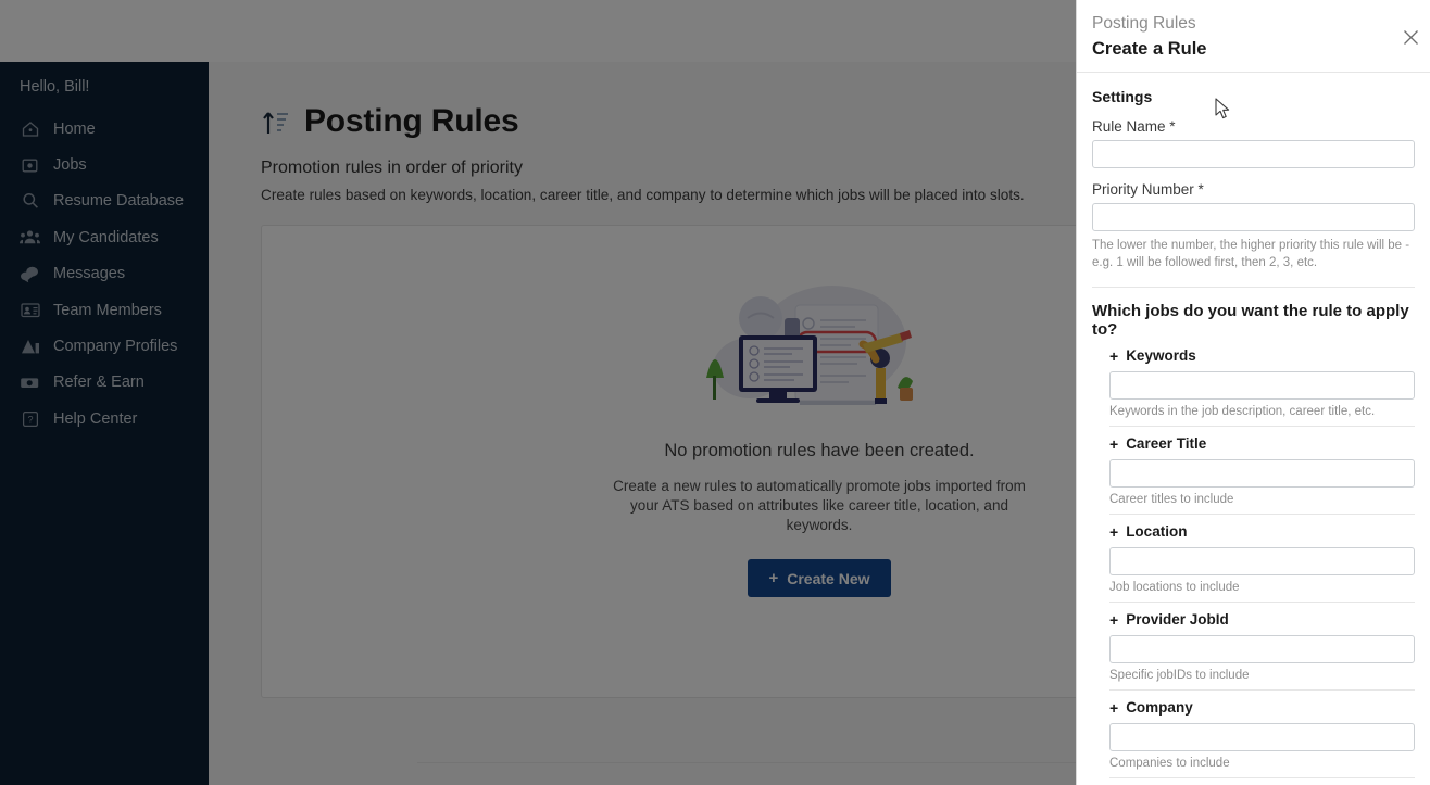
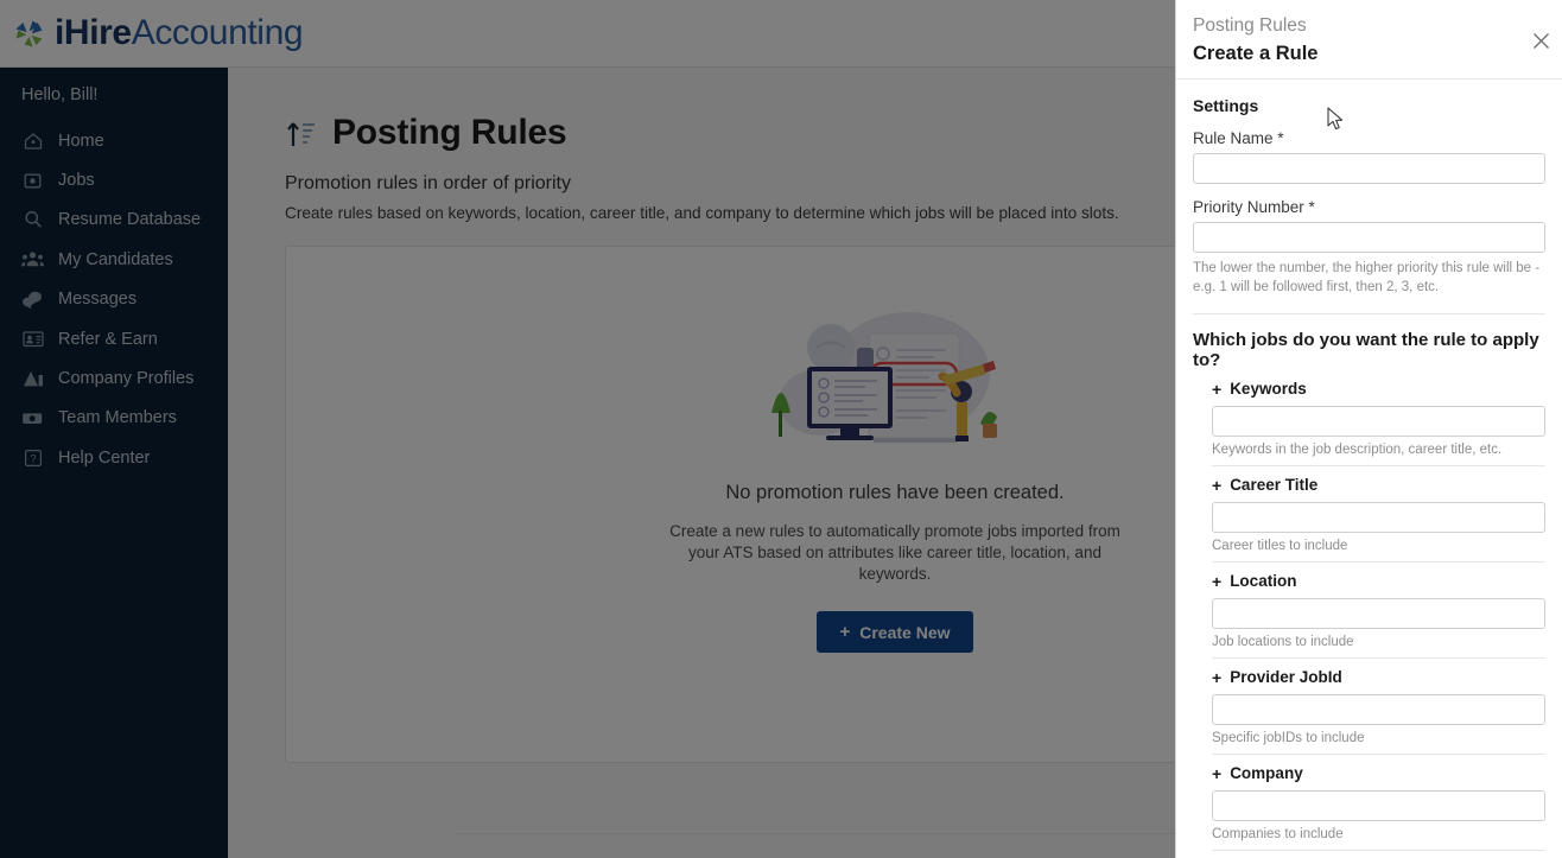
+ iHireAccounting
  Hello, Bill!
  Home
  Jobs
  Resume Database
  My Candidates
  Messages
- Team Members
+ Refer & Earn
  Company Profiles
- Refer & Earn
+ Team Members
  ?
  Help Center
  Posting Rules
  Promotion rules in order of priority
  Create rules based on keywords, location, career title, and company to determine which jobs will be placed into slots.
  No promotion rules have been created.
  Create a new rules to automatically promote jobs imported from your ATS based on attributes like career title, location, and keywords.
  +
  Create New
  Posting Rules
  Create a Rule
  Settings
  Rule Name *
  Priority Number *
  The lower the number, the higher priority this rule will be - e.g. 1 will be followed first, then 2, 3, etc.
  Which jobs do you want the rule to apply to?
  +
  Keywords
  Keywords in the job description, career title, etc.
  +
  Career Title
  Career titles to include
  +
  Location
  Job locations to include
  +
  Provider JobId
  Specific jobIDs to include
  +
  Company
  Companies to include
